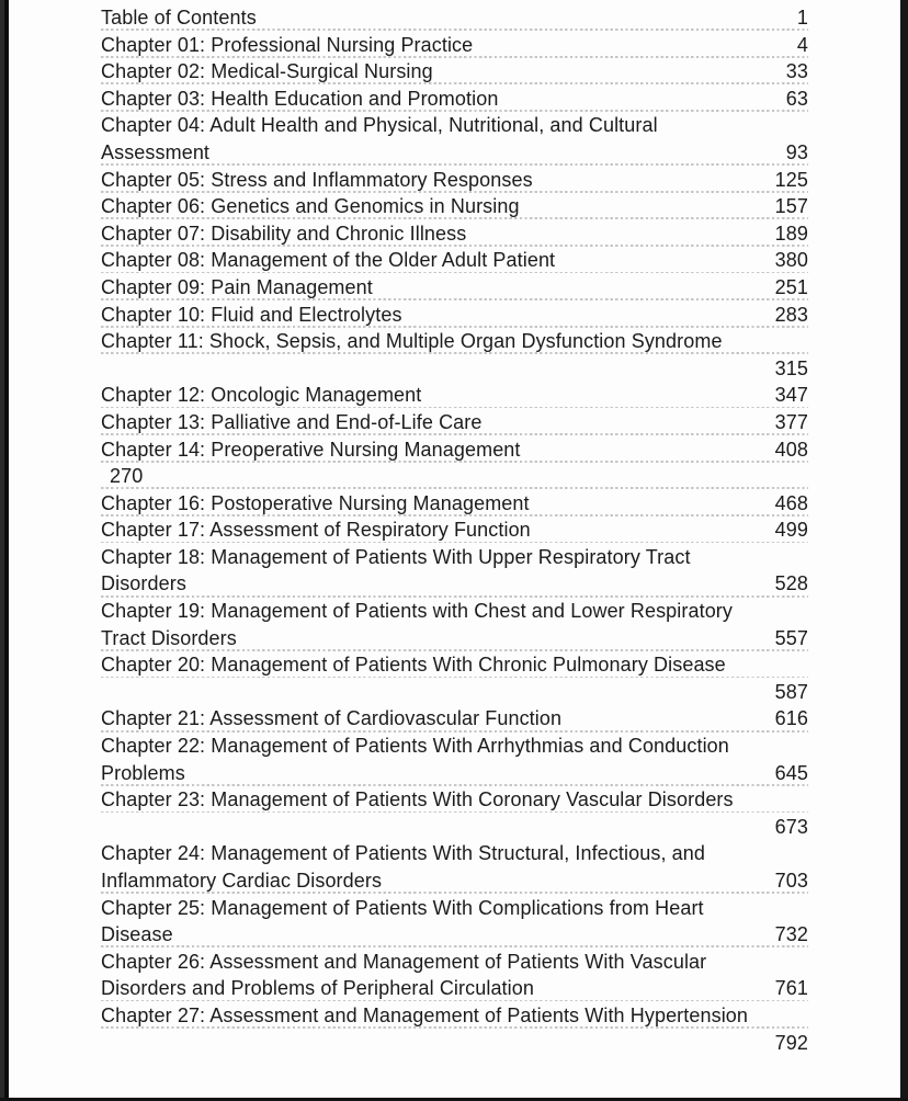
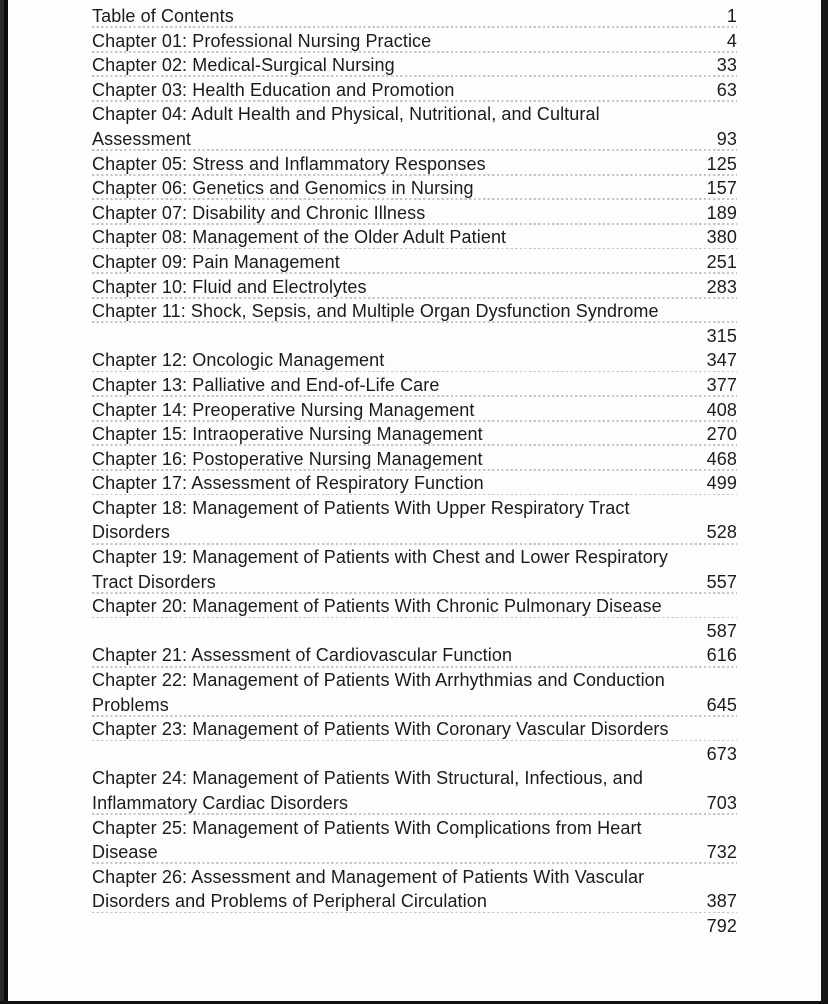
  Table of Contents
  1
  Chapter 01: Professional Nursing Practice
  4
  Chapter 02: Medical-Surgical Nursing
  33
  Chapter 03: Health Education and Promotion
  63
  Chapter 04: Adult Health and Physical, Nutritional, and Cultural
  Assessment
  93
  Chapter 05: Stress and Inflammatory Responses
  125
  Chapter 06: Genetics and Genomics in Nursing
  157
  Chapter 07: Disability and Chronic Illness
  189
  Chapter 08: Management of the Older Adult Patient
  380
  Chapter 09: Pain Management
  251
  Chapter 10: Fluid and Electrolytes
  283
  Chapter 11: Shock, Sepsis, and Multiple Organ Dysfunction Syndrome
  315
  Chapter 12: Oncologic Management
  347
  Chapter 13: Palliative and End-of-Life Care
  377
  Chapter 14: Preoperative Nursing Management
  408
+ Chapter 15: Intraoperative Nursing Management
  270
  Chapter 16: Postoperative Nursing Management
  468
  Chapter 17: Assessment of Respiratory Function
  499
  Chapter 18: Management of Patients With Upper Respiratory Tract
  Disorders
  528
  Chapter 19: Management of Patients with Chest and Lower Respiratory
  Tract Disorders
  557
  Chapter 20: Management of Patients With Chronic Pulmonary Disease
  587
  Chapter 21: Assessment of Cardiovascular Function
  616
  Chapter 22: Management of Patients With Arrhythmias and Conduction
  Problems
  645
  Chapter 23: Management of Patients With Coronary Vascular Disorders
  673
  Chapter 24: Management of Patients With Structural, Infectious, and
  Inflammatory Cardiac Disorders
  703
  Chapter 25: Management of Patients With Complications from Heart
  Disease
  732
  Chapter 26: Assessment and Management of Patients With Vascular
  Disorders and Problems of Peripheral Circulation
- 761
+ 387
- Chapter 27: Assessment and Management of Patients With Hypertension
  792
